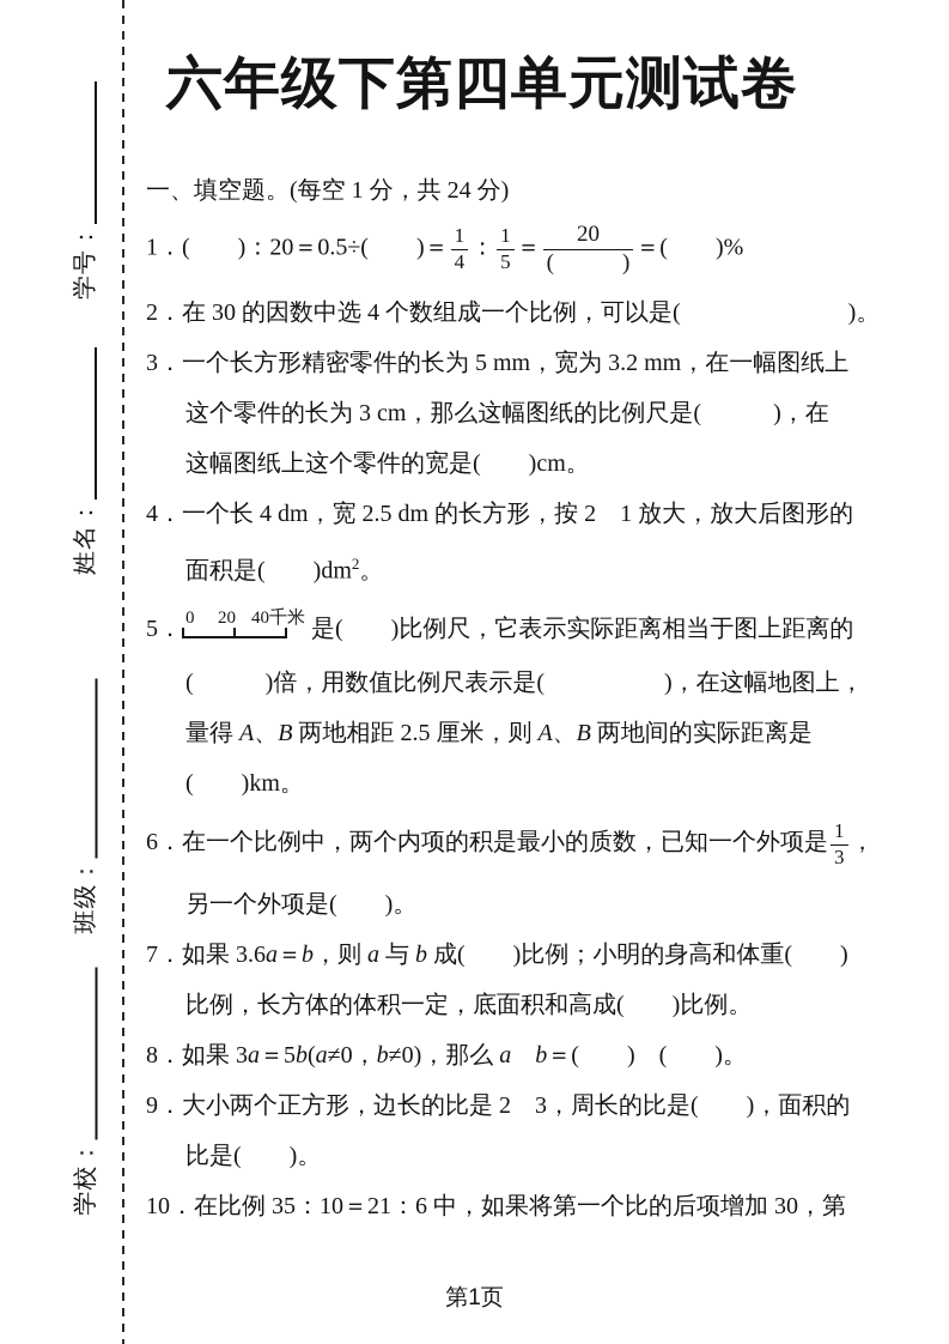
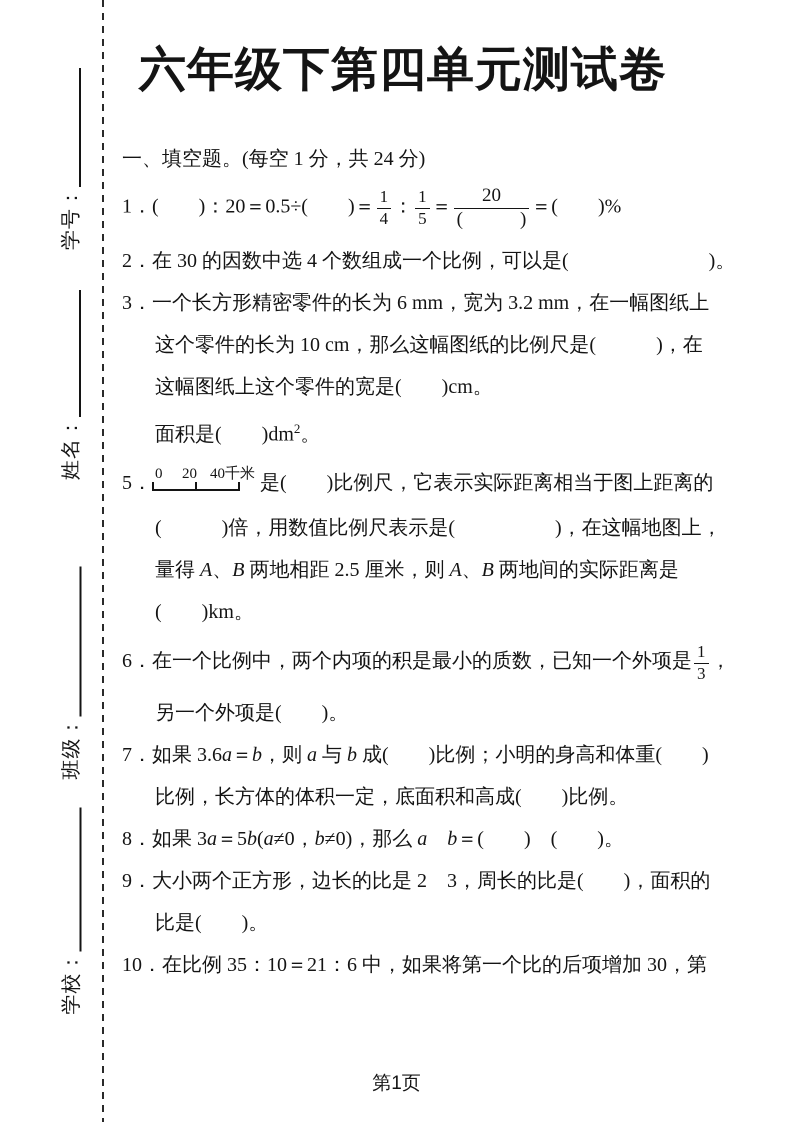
  六年级下第四单元测试卷
  一、填空题。(每空 1 分，共 24 分)
  1．( )：20＝0.5÷( )＝
  1
  4
  ：
  1
  5
  ＝
  20
  ( )
  ＝( )%
  2．在 30 的因数中选 4 个数组成一个比例，可以是( )。
- 3．一个长方形精密零件的长为 5 mm，宽为 3.2 mm，在一幅图纸上
+ 3．一个长方形精密零件的长为 6 mm，宽为 3.2 mm，在一幅图纸上
- 这个零件的长为 3 cm，那么这幅图纸的比例尺是( )，在
+ 这个零件的长为 10 cm，那么这幅图纸的比例尺是( )，在
  这幅图纸上这个零件的宽是( )cm。
- 4．一个长 4 dm，宽 2.5 dm 的长方形，按 2 1 放大，放大后图形的
  面积是( )dm2。
  5．
  0
  20
  40千米
  是( )比例尺，它表示实际距离相当于图上距离的
  ( )倍，用数值比例尺表示是( )，在这幅地图上，
  量得 A、B 两地相距 2.5 厘米，则 A、B 两地间的实际距离是
  ( )km。
  6．在一个比例中，两个内项的积是最小的质数，已知一个外项是
  1
  3
  ，
  另一个外项是( )。
  7．如果 3.6a＝b，则 a 与 b 成( )比例；小明的身高和体重( )
  比例，长方体的体积一定，底面积和高成( )比例。
  8．如果 3a＝5b(a≠0，b≠0)，那么 a b＝( ) ( )。
  9．大小两个正方形，边长的比是 2 3，周长的比是( )，面积的
  比是( )。
  10．在比例 35：10＝21：6 中，如果将第一个比的后项增加 30，第
  第1页
